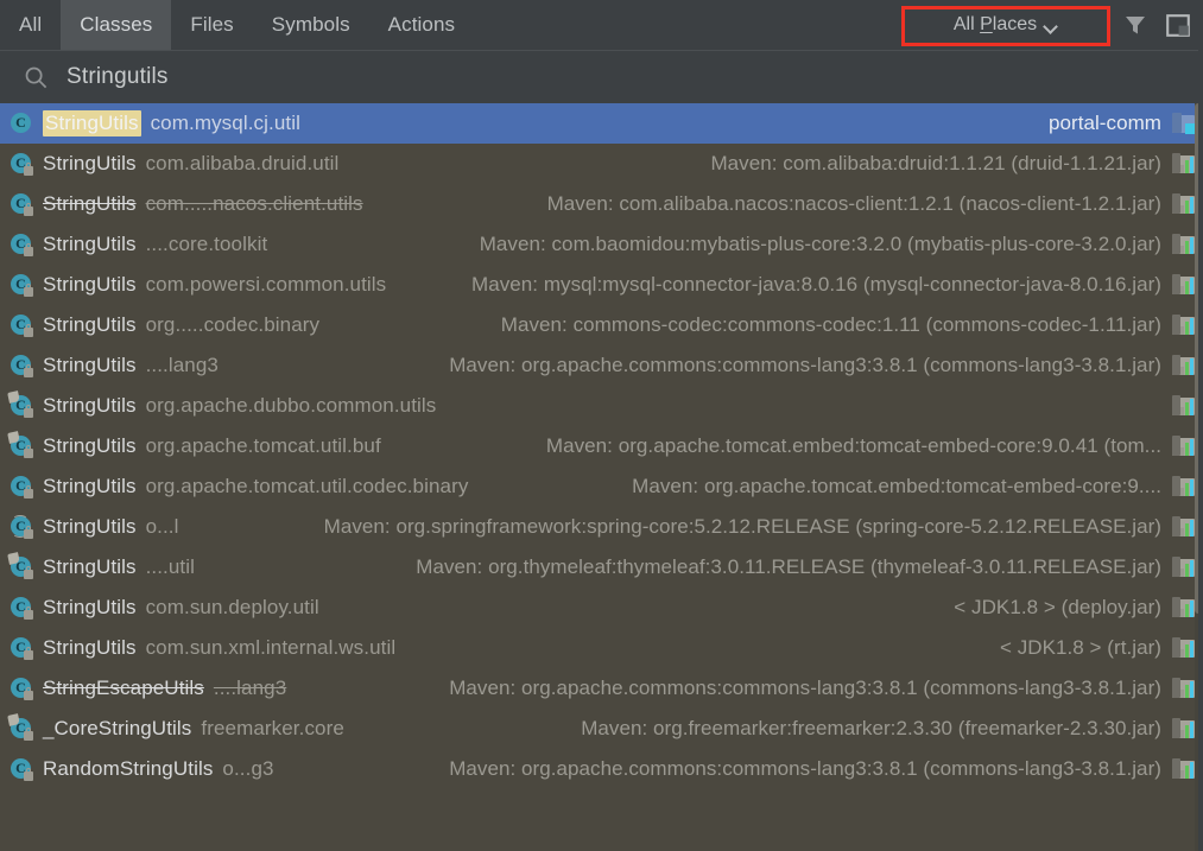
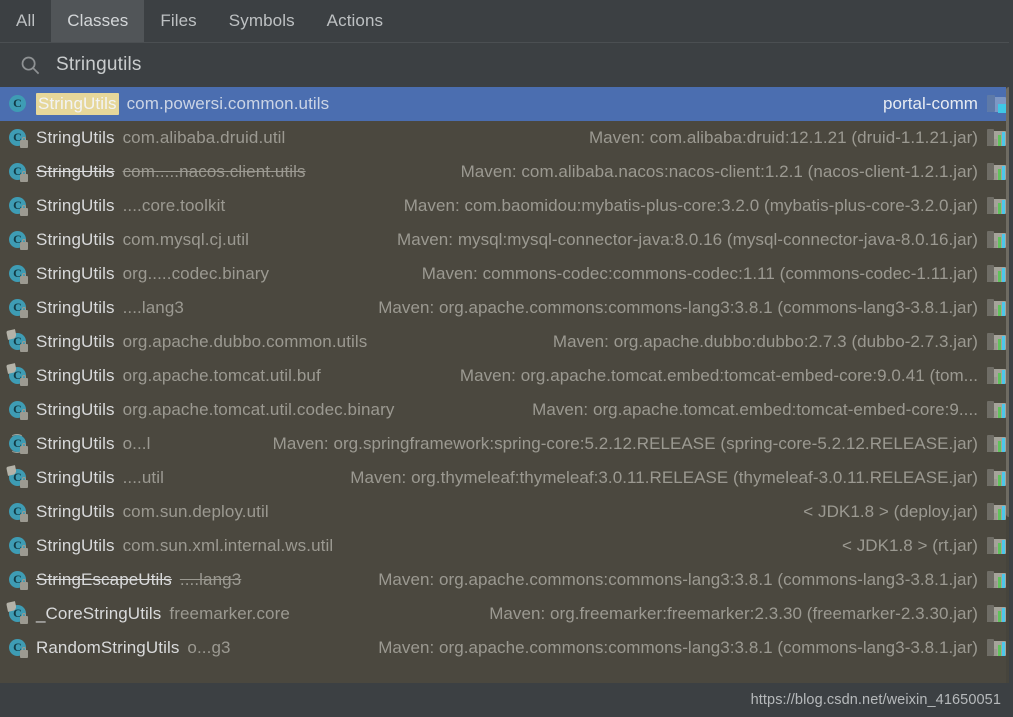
  All
  Classes
  Files
  Symbols
  Actions
- All Places
  Stringutils
  C
  StringUtils
- com.mysql.cj.util
+ com.powersi.common.utils
  portal-comm
  C
  StringUtils
  com.alibaba.druid.util
- Maven: com.alibaba:druid:1.1.21 (druid-1.1.21.jar)
+ Maven: com.alibaba:druid:12.1.21 (druid-1.1.21.jar)
  C
  StringUtils
  com.....nacos.client.utils
  Maven: com.alibaba.nacos:nacos-client:1.2.1 (nacos-client-1.2.1.jar)
  C
  StringUtils
  ....core.toolkit
  Maven: com.baomidou:mybatis-plus-core:3.2.0 (mybatis-plus-core-3.2.0.jar)
  C
  StringUtils
- com.powersi.common.utils
+ com.mysql.cj.util
  Maven: mysql:mysql-connector-java:8.0.16 (mysql-connector-java-8.0.16.jar)
  C
  StringUtils
  org.....codec.binary
  Maven: commons-codec:commons-codec:1.11 (commons-codec-1.11.jar)
  C
  StringUtils
  ....lang3
  Maven: org.apache.commons:commons-lang3:3.8.1 (commons-lang3-3.8.1.jar)
  C
  StringUtils
  org.apache.dubbo.common.utils
+ Maven: org.apache.dubbo:dubbo:2.7.3 (dubbo-2.7.3.jar)
  C
  StringUtils
  org.apache.tomcat.util.buf
  Maven: org.apache.tomcat.embed:tomcat-embed-core:9.0.41 (tom...
  C
  StringUtils
  org.apache.tomcat.util.codec.binary
  Maven: org.apache.tomcat.embed:tomcat-embed-core:9....
  C
  StringUtils
  o...l
  Maven: org.springframework:spring-core:5.2.12.RELEASE (spring-core-5.2.12.RELEASE.jar)
  C
  StringUtils
  ....util
  Maven: org.thymeleaf:thymeleaf:3.0.11.RELEASE (thymeleaf-3.0.11.RELEASE.jar)
  C
  StringUtils
  com.sun.deploy.util
  < JDK1.8 > (deploy.jar)
  C
  StringUtils
  com.sun.xml.internal.ws.util
  < JDK1.8 > (rt.jar)
  C
  StringEscapeUtils
  ....lang3
  Maven: org.apache.commons:commons-lang3:3.8.1 (commons-lang3-3.8.1.jar)
  C
  _CoreStringUtils
  freemarker.core
  Maven: org.freemarker:freemarker:2.3.30 (freemarker-2.3.30.jar)
  C
  RandomStringUtils
  o...g3
  Maven: org.apache.commons:commons-lang3:3.8.1 (commons-lang3-3.8.1.jar)
+ https://blog.csdn.net/weixin_41650051
